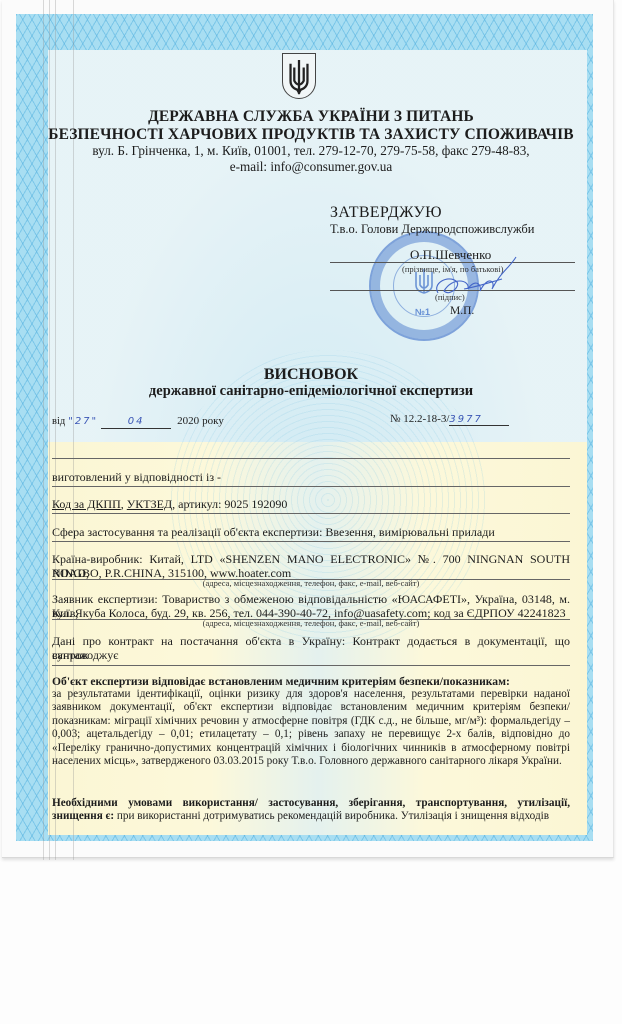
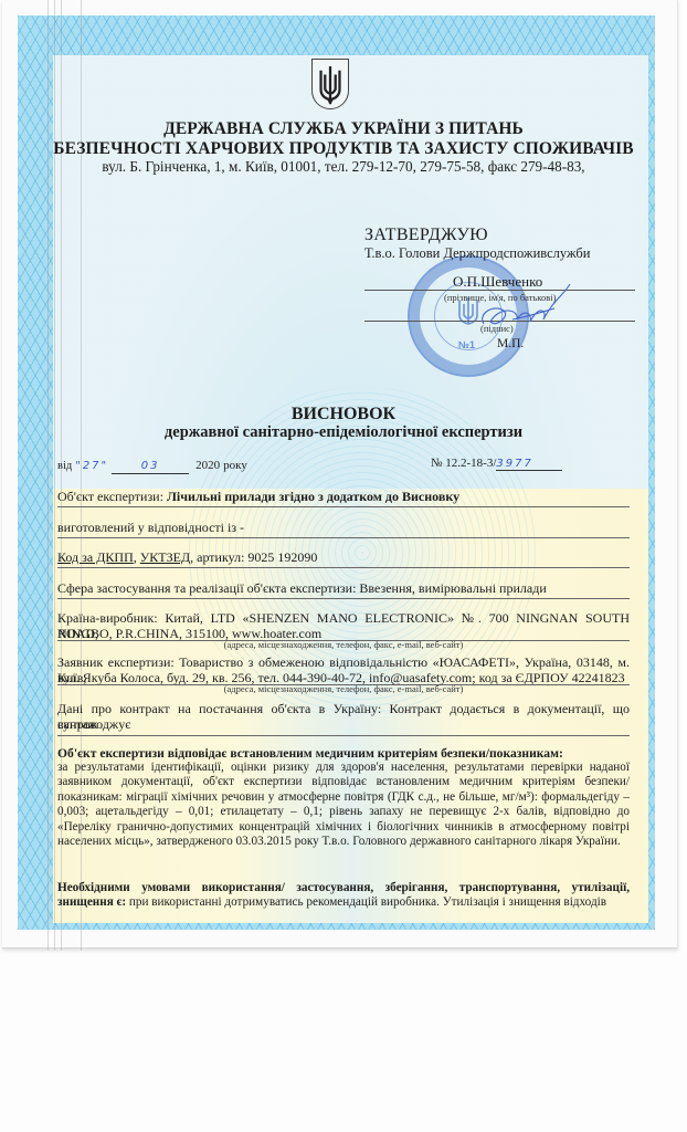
  ДЕРЖАВНА СЛУЖБА УКРАЇНИ З ПИТАНЬ
  БЕЗПЕЧНОСТІ ХАРЧОВИХ ПРОДУКТІВ ТА ЗАХИСТУ СПОЖИВАЧІВ
  вул. Б. Грінченка, 1, м. Київ, 01001, тел. 279-12-70, 279-75-58, факс 279-48-83,
- e-mail: info@consumer.gov.ua
  №1
  ЗАТВЕРДЖУЮ
  Т.в.о. Голови Держпродспоживслужби
  О.П.Шевченко
  (прізвище, ім'я, по батькові)
  (підпис)
  М.П.
  ВИСНОВОК
  державної санітарно-епідеміологічної експертизи
- від "27" 04 2020 року
+ від "27" 03 2020 року
  № 12.2-18-3/3977
+ Об'єкт експертизи: Лічильні прилади згідно з додатком до Висновку
  виготовлений у відповідності із -
  Код за ДКПП, УКТЗЕД, артикул: 9025 192090
  Сфера застосування та реалізації об'єкта експертизи: Ввезення, вимірювальні прилади
  Країна-виробник: Китай, LTD «SHENZEN MANO ELECTRONIC» №. 700 NINGNAN SOUTH ROAD,
  NINGBO, P.R.CHINA, 315100, www.hoater.com
  (адреса, місцезнаходження, телефон, факс, e-mail, веб-сайт)
  Заявник експертизи: Товариство з обмеженою відповідальністю «ЮАСАФЕТІ», Україна, 03148, м. Київ,
  вул. Якуба Колоса, буд. 29, кв. 256, тел. 044-390-40-72, info@uasafety.com; код за ЄДРПОУ 42241823
  (адреса, місцезнаходження, телефон, факс, e-mail, веб-сайт)
  Дані про контракт на постачання об'єкта в Україну: Контракт додається в документації, що супроводжує
  вантаж
  Об'єкт експертизи відповідає встановленим медичним критеріям безпеки/показникам:
  за результатами ідентифікації, оцінки ризику для здоров'я населення, результатами перевірки наданої заявником документації, об'єкт експертизи відповідає встановленим медичним критеріям безпеки/показникам: міграції хімічних речовин у атмосферне повітря (ГДК с.д., не більше, мг/м³): формальдегіду – 0,003; ацетальдегіду – 0,01; етилацетату – 0,1; рівень запаху не перевищує 2-х балів, відповідно до «Переліку гранично-допустимих концентрацій хімічних і біологічних чинників в атмосферному повітрі населених місць», затвердженого 03.03.2015 року Т.в.о. Головного державного санітарного лікаря України.
  Необхідними умовами використання/ застосування, зберігання, транспортування, утилізації, знищення є: при використанні дотримуватись рекомендацій виробника. Утилізація і знищення відходів
